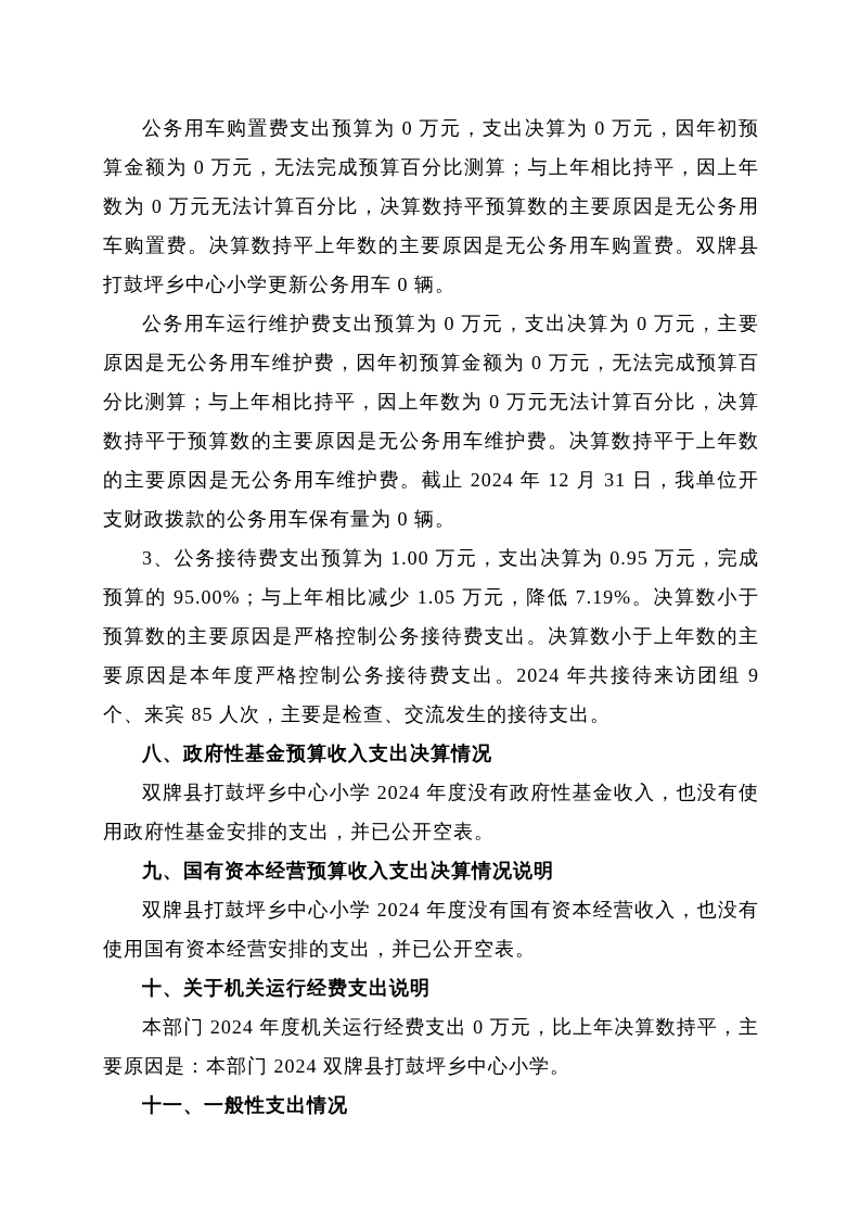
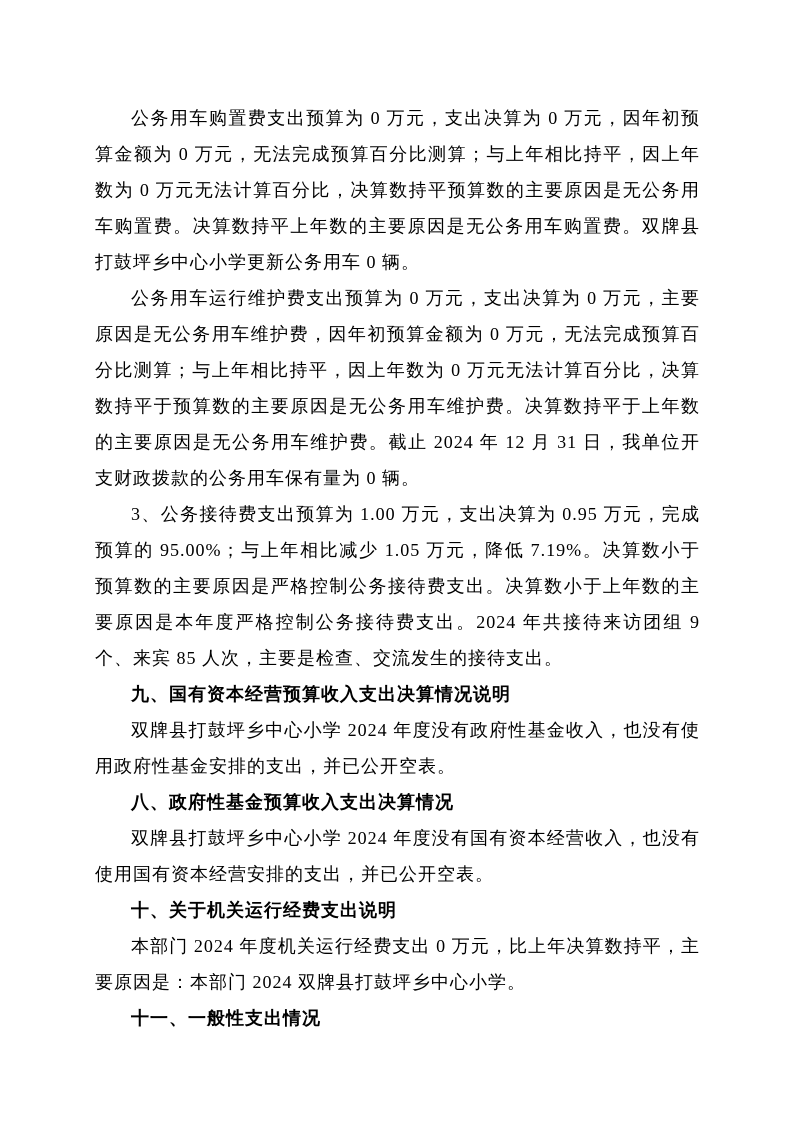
  公务用车购置费支出预算为 0 万元，支出决算为 0 万元，因年初预算金额为 0 万元，无法完成预算百分比测算；与上年相比持平，因上年数为 0 万元无法计算百分比，决算数持平预算数的主要原因是无公务用车购置费。决算数持平上年数的主要原因是无公务用车购置费。双牌县打鼓坪乡中心小学更新公务用车 0 辆。
  公务用车运行维护费支出预算为 0 万元，支出决算为 0 万元，主要原因是无公务用车维护费，因年初预算金额为 0 万元，无法完成预算百分比测算；与上年相比持平，因上年数为 0 万元无法计算百分比，决算数持平于预算数的主要原因是无公务用车维护费。决算数持平于上年数的主要原因是无公务用车维护费。截止 2024 年 12 月 31 日，我单位开支财政拨款的公务用车保有量为 0 辆。
  3、公务接待费支出预算为 1.00 万元，支出决算为 0.95 万元，完成预算的 95.00%；与上年相比减少 1.05 万元，降低 7.19%。决算数小于预算数的主要原因是严格控制公务接待费支出。决算数小于上年数的主要原因是本年度严格控制公务接待费支出。2024 年共接待来访团组 9 个、来宾 85 人次，主要是检查、交流发生的接待支出。
- 八、政府性基金预算收入支出决算情况
+ 九、国有资本经营预算收入支出决算情况说明
  双牌县打鼓坪乡中心小学 2024 年度没有政府性基金收入，也没有使用政府性基金安排的支出，并已公开空表。
- 九、国有资本经营预算收入支出决算情况说明
+ 八、政府性基金预算收入支出决算情况
  双牌县打鼓坪乡中心小学 2024 年度没有国有资本经营收入，也没有使用国有资本经营安排的支出，并已公开空表。
  十、关于机关运行经费支出说明
  本部门 2024 年度机关运行经费支出 0 万元，比上年决算数持平，主要原因是：本部门 2024 双牌县打鼓坪乡中心小学。
  十一、一般性支出情况
